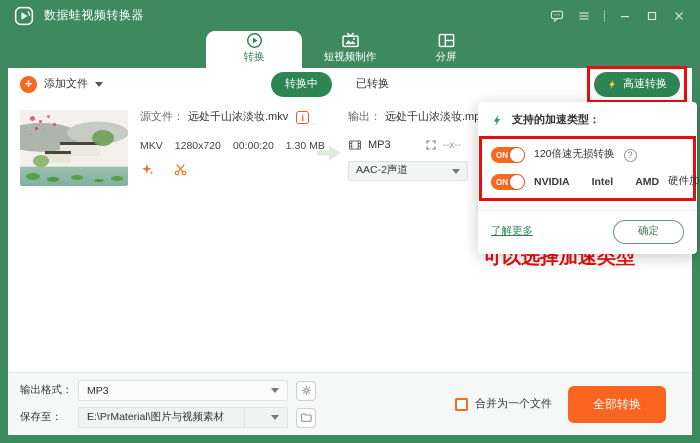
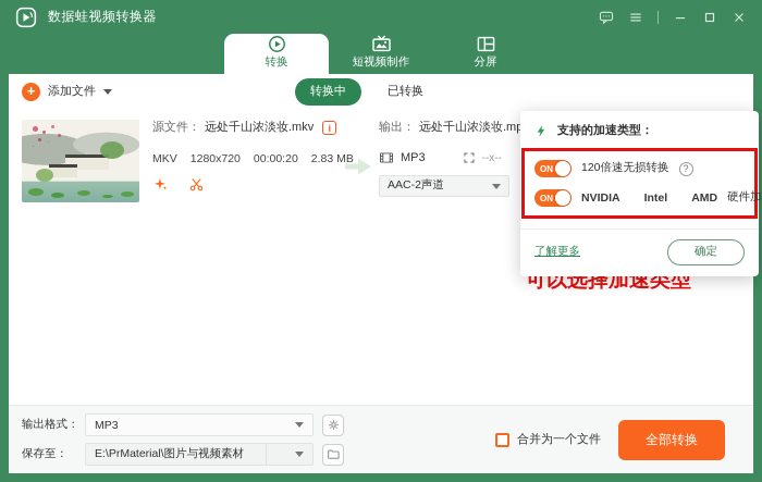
  数据蛙视频转换器
  转换
  短视频制作
  分屏
  +
  添加文件
  转换中
  已转换
- 高速转换
  源文件：
  远处千山浓淡妆.mkv
  i
  MKV
  1280x720
  00:00:20
- 1.30 MB
+ 2.83 MB
  输出：
  远处千山浓淡妆.m
  MP3
  --x--
  AAC-2声道
  输出格式：
  MP3
  保存至：
  E:\PrMaterial\图片与视频素材
  合并为一个文件
  全部转换
  支持的加速类型：
  ON
  120倍速无损转换
  ?
  ON
  NVIDIA
  Intel
  AMD
  硬件加
  了解更多
  确定
  可以选择加速类型
